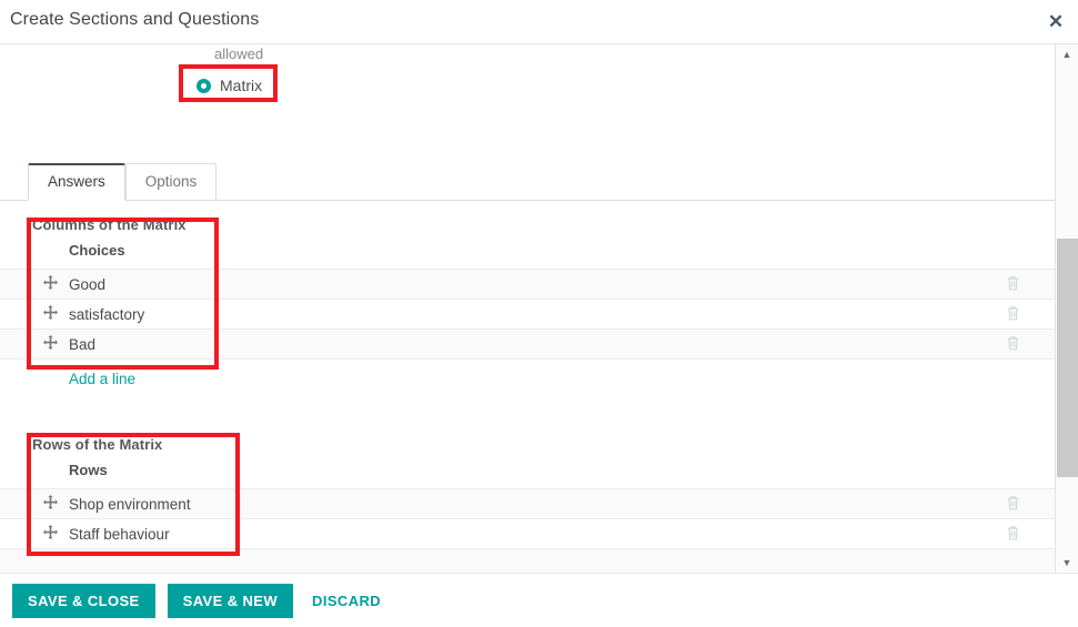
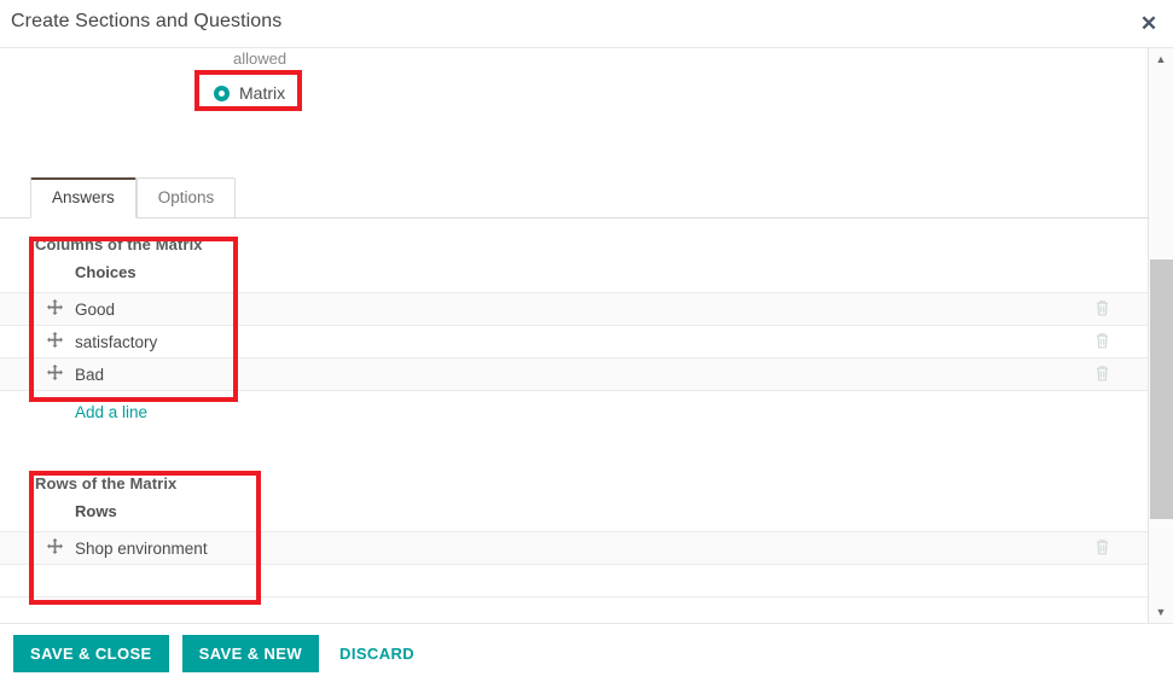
  Create Sections and Questions
  ✕
  allowed
  Matrix
  Answers
  Options
  Columns of the Matrix
  	Choices
  	Good
  	satisfactory
  	Bad
  Add a line
  Rows of the Matrix
  	Rows
  	Shop environment
- 	Staff behaviour
  ▲
  ▼
  SAVE & CLOSE
  SAVE & NEW
  DISCARD
